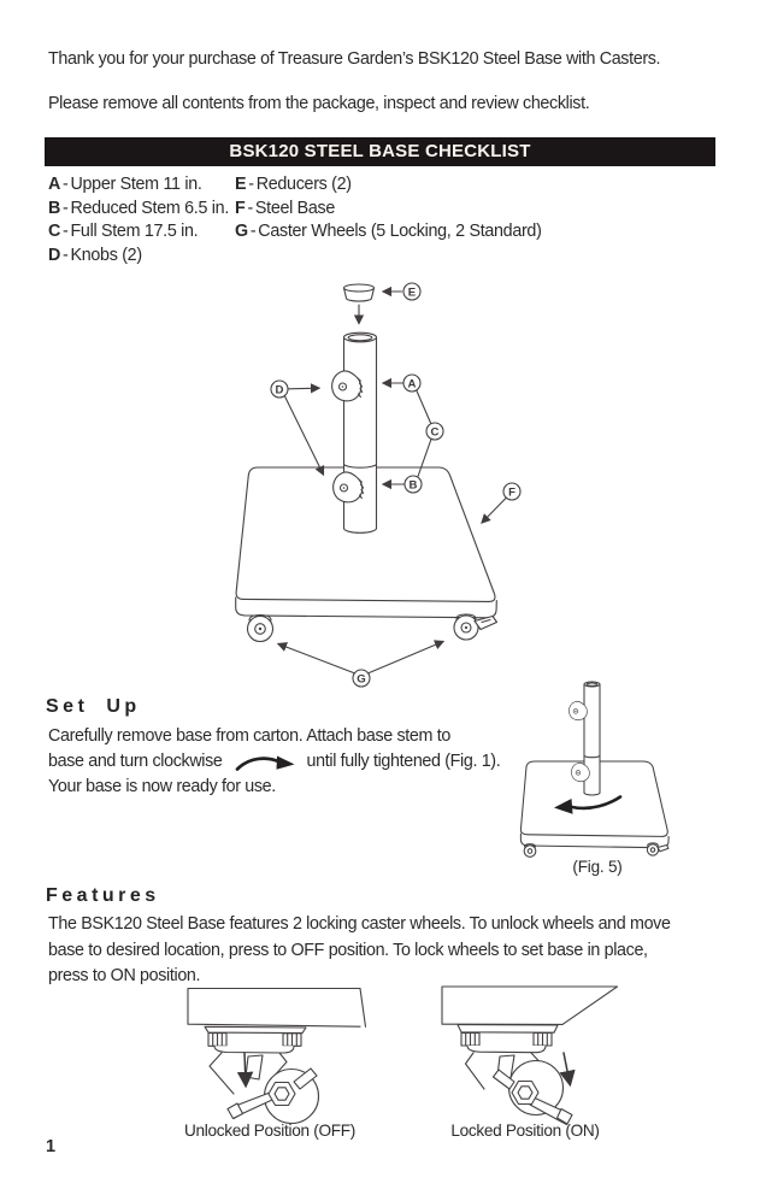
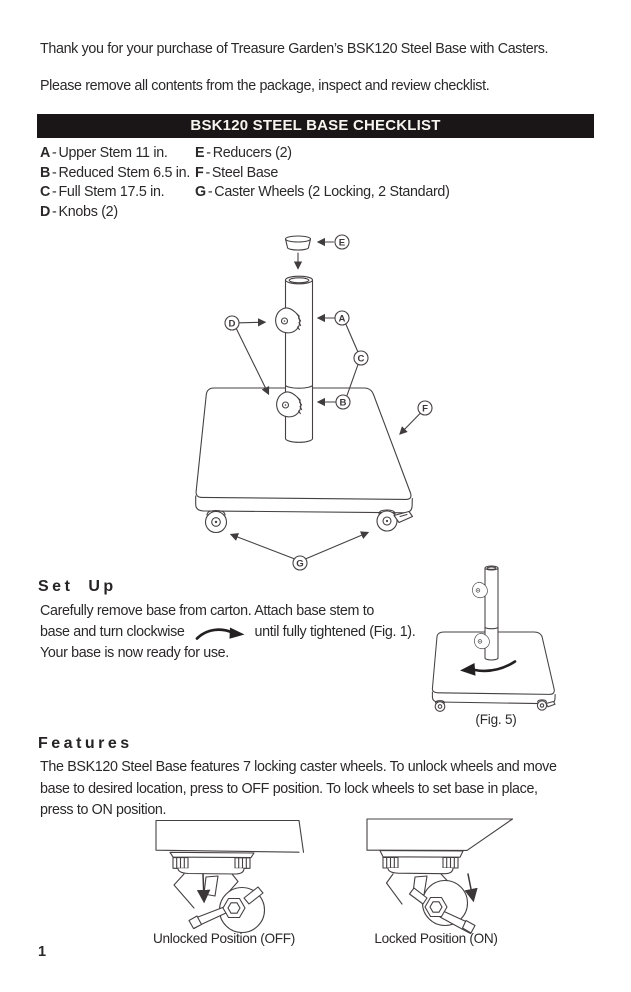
  Thank you for your purchase of Treasure Garden’s BSK120 Steel Base with Casters.
  Please remove all contents from the package, inspect and review checklist.
  BSK120 STEEL BASE CHECKLIST
  A - Upper Stem 11 in.
  B - Reduced Stem 6.5 in.
  C - Full Stem 17.5 in.
  D - Knobs (2)
  E - Reducers (2)
  F - Steel Base
- G - Caster Wheels (5 Locking, 2 Standard)
+ G - Caster Wheels (2 Locking, 2 Standard)
  E
  D
  A
  C
  B
  F
  G
  Set Up
  Carefully remove base from carton. Attach base stem to
  base and turn clockwise
  until fully tightened (Fig. 1).
  Your base is now ready for use.
  (Fig. 5)
  Features
- The BSK120 Steel Base features 2 locking caster wheels. To unlock wheels and move
+ The BSK120 Steel Base features 7 locking caster wheels. To unlock wheels and move
  base to desired location, press to OFF position. To lock wheels to set base in place,
  press to ON position.
  Unlocked Position (OFF)
  Locked Position (ON)
  1
